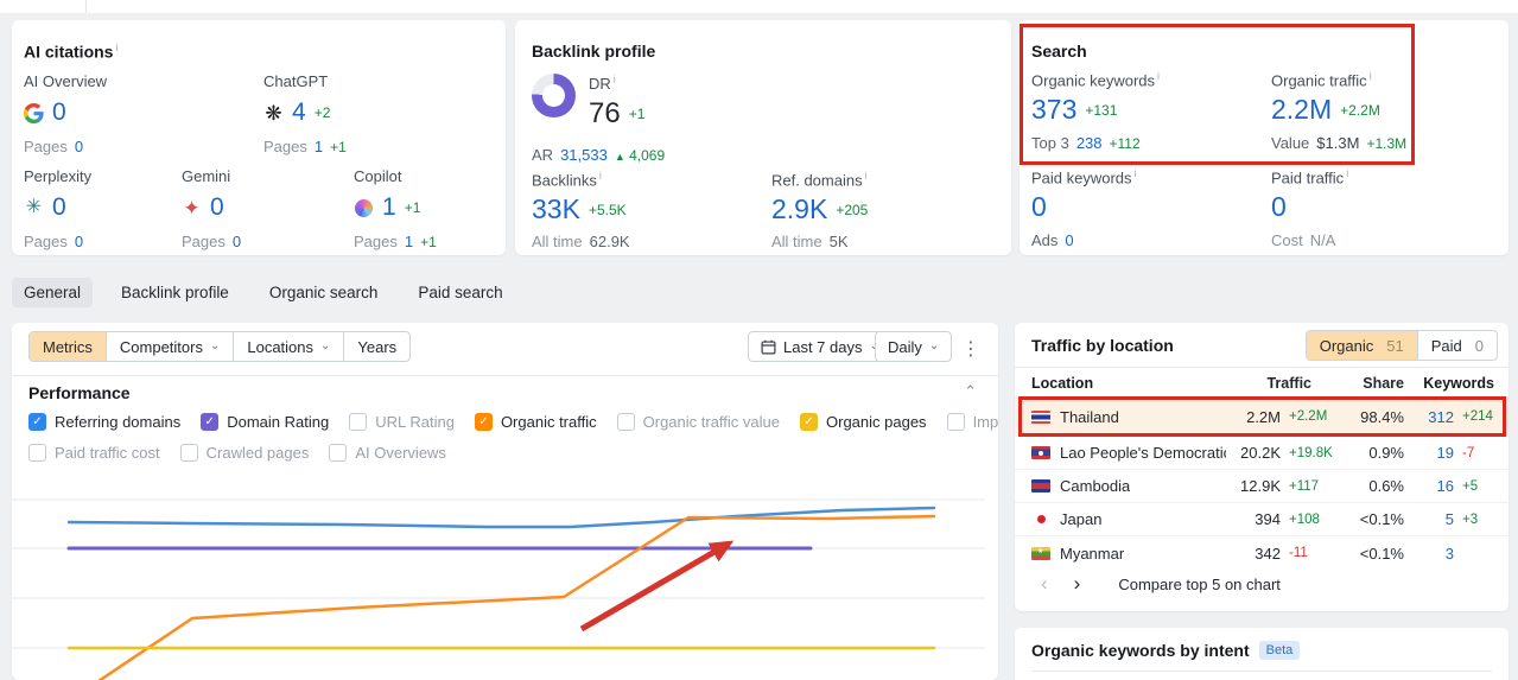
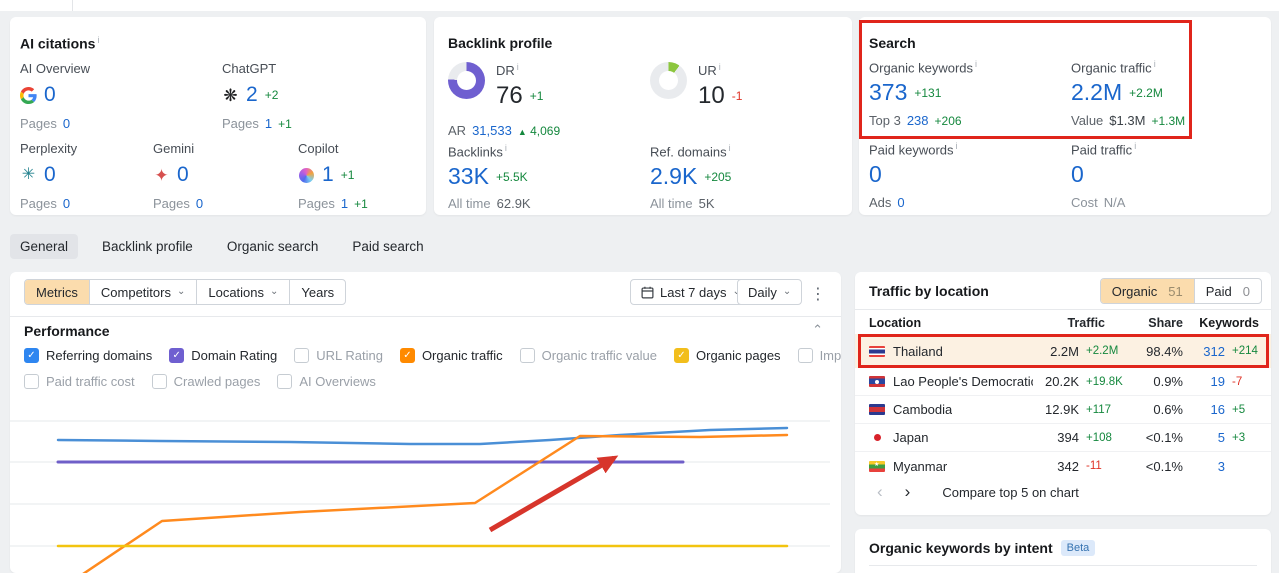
  AI citations i
  AI Overview
  0
  Pages
  0
  ChatGPT
  ❋
- 4
+ 2
  +2
  Pages
  1
  +1
  Perplexity
  ✳
  0
  Pages
  0
  Gemini
  ✦
  0
  Pages
  0
  Copilot
  1
  +1
  Pages
  1
  +1
  Backlink profile
  DR i
  76
  +1
  AR
  31,533
  ▲ 4,069
+ UR i
+ 10
+ -1
  Backlinks i
  33K
  +5.5K
  All time
  62.9K
  Ref. domains i
  2.9K
  +205
  All time
  5K
  Search
  Organic keywords i
  373
  +131
  Top 3
  238
- +112
+ +206
  Organic traffic i
  2.2M
  +2.2M
  Value
  $1.3M
  +1.3M
  Paid keywords i
  0
  Ads
  0
  Paid traffic i
  0
  Cost
  N/A
  General
  Backlink profile
  Organic search
  Paid search
  Metrics
  Competitors
  ⌄
  Locations
  ⌄
  Years
  Last 7 days
  Daily
  ⌄
  ⋮
  Performance
  ⌃
  ✓
  Referring domains
  ✓
  Domain Rating
  URL Rating
  ✓
  Organic traffic
  Organic traffic value
  ✓
  Organic pages
  Paid traffic cost
  Crawled pages
  AI Overviews
  Traffic by location
  Organic
  51
  Paid
  0
  Location
  Traffic
  Share
  Keywords
  Thailand
  2.2M
  +2.2M
  98.4%
  312
  +214
  Lao People's Democrati
  20.2K
  +19.8K
  0.9%
  19
  -7
  Cambodia
  12.9K
  +117
  0.6%
  16
  +5
  Japan
  394
  +108
  <0.1%
  5
  +3
  Myanmar
  342
  -11
  <0.1%
  3
  ‹
  ›
  Compare top 5 on chart
  Organic keywords by intent
  Beta
